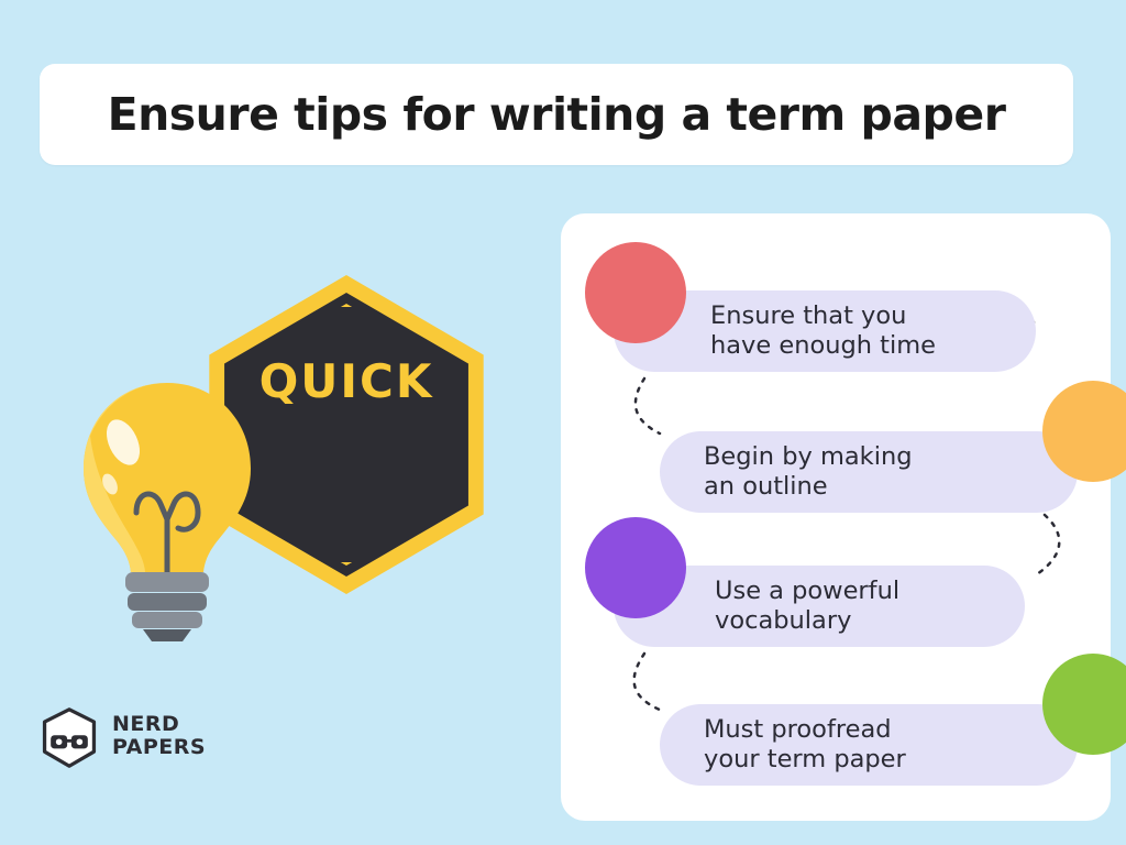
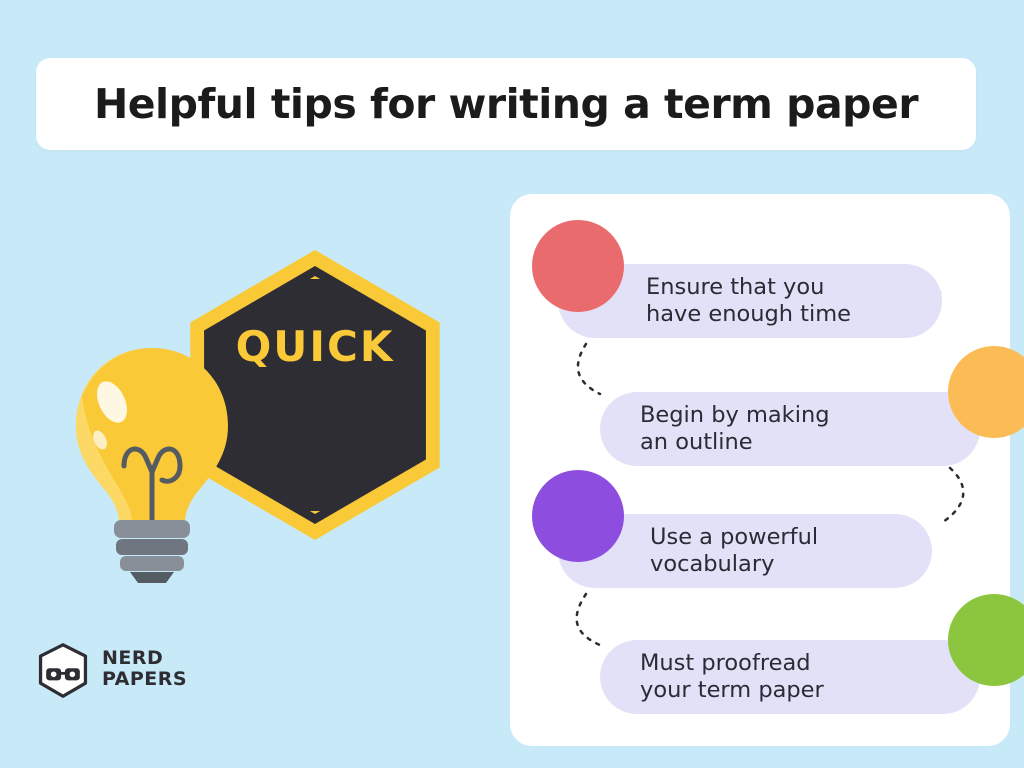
- Ensure tips for writing a term paper
+ Helpful tips for writing a term paper
  QUICK
  NERD
  PAPERS
  Ensure that you
  have enough time
  Begin by making
  an outline
  Use a powerful
  vocabulary
  Must proofread
  your term paper
